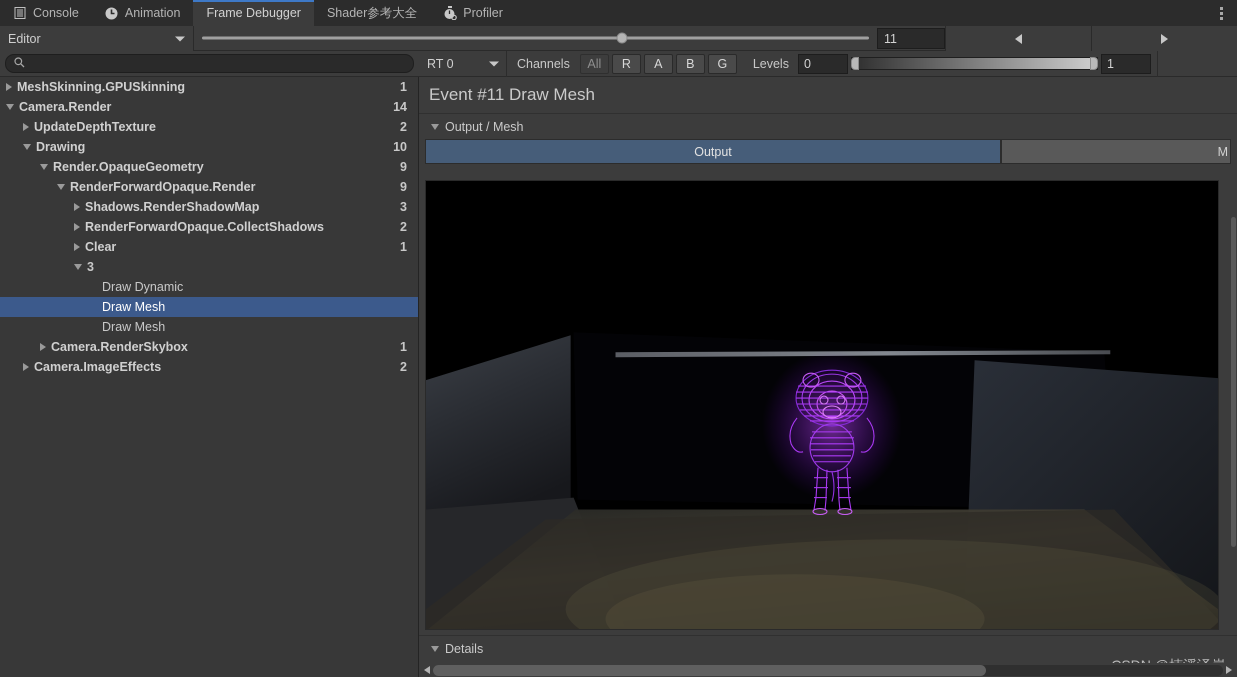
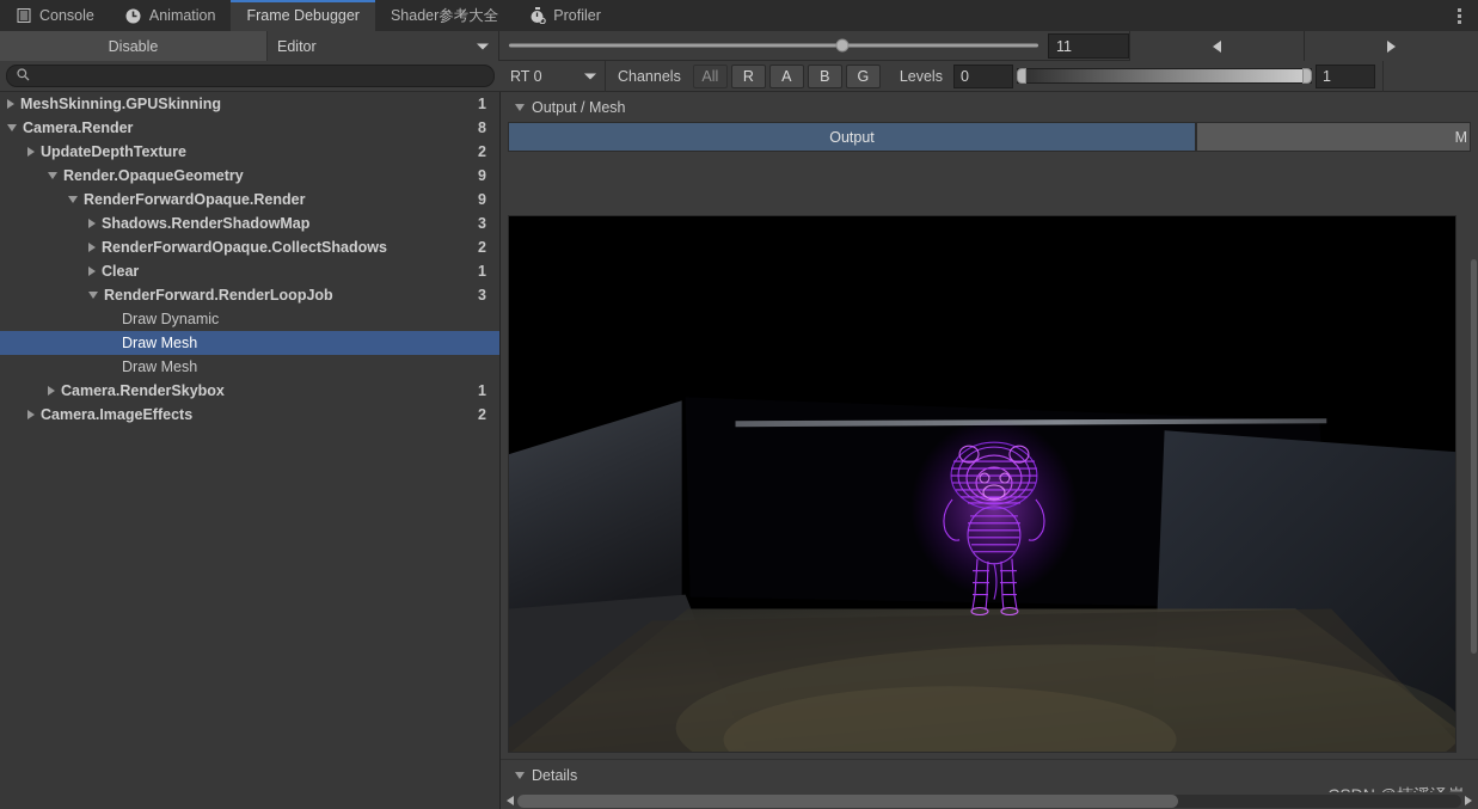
  Console
  Animation
  Frame Debugger
  Shader参考大全
  Profiler
+ Disable
  Editor
  11
  RT 0
  Channels
  All
  R
  A
  B
  G
  Levels
  0
  1
  MeshSkinning.GPUSkinning
  1
  Camera.Render
- 14
+ 8
  UpdateDepthTexture
  2
- Drawing
- 10
  Render.OpaqueGeometry
  9
  RenderForwardOpaque.Render
  9
  Shadows.RenderShadowMap
  3
  RenderForwardOpaque.CollectShadows
  2
  Clear
  1
+ RenderForward.RenderLoopJob
  3
  Draw Dynamic
  Draw Mesh
  Draw Mesh
  Camera.RenderSkybox
  1
  Camera.ImageEffects
  2
- Event #11 Draw Mesh
  Output / Mesh
  Output
  M
  Details
